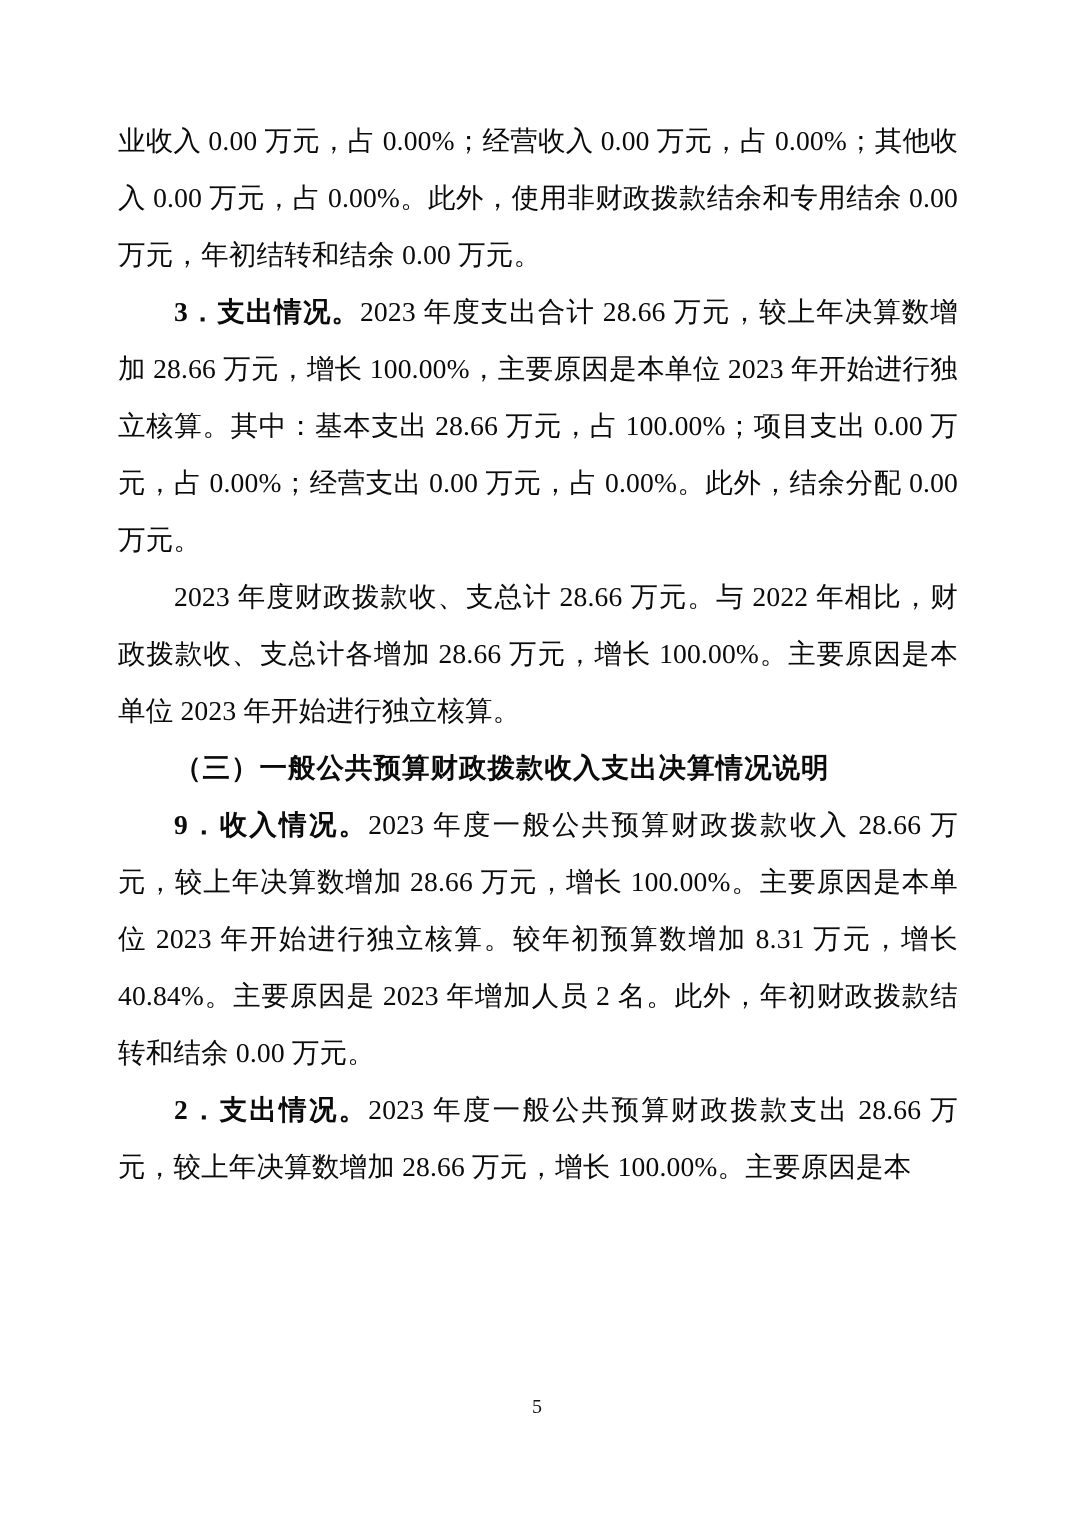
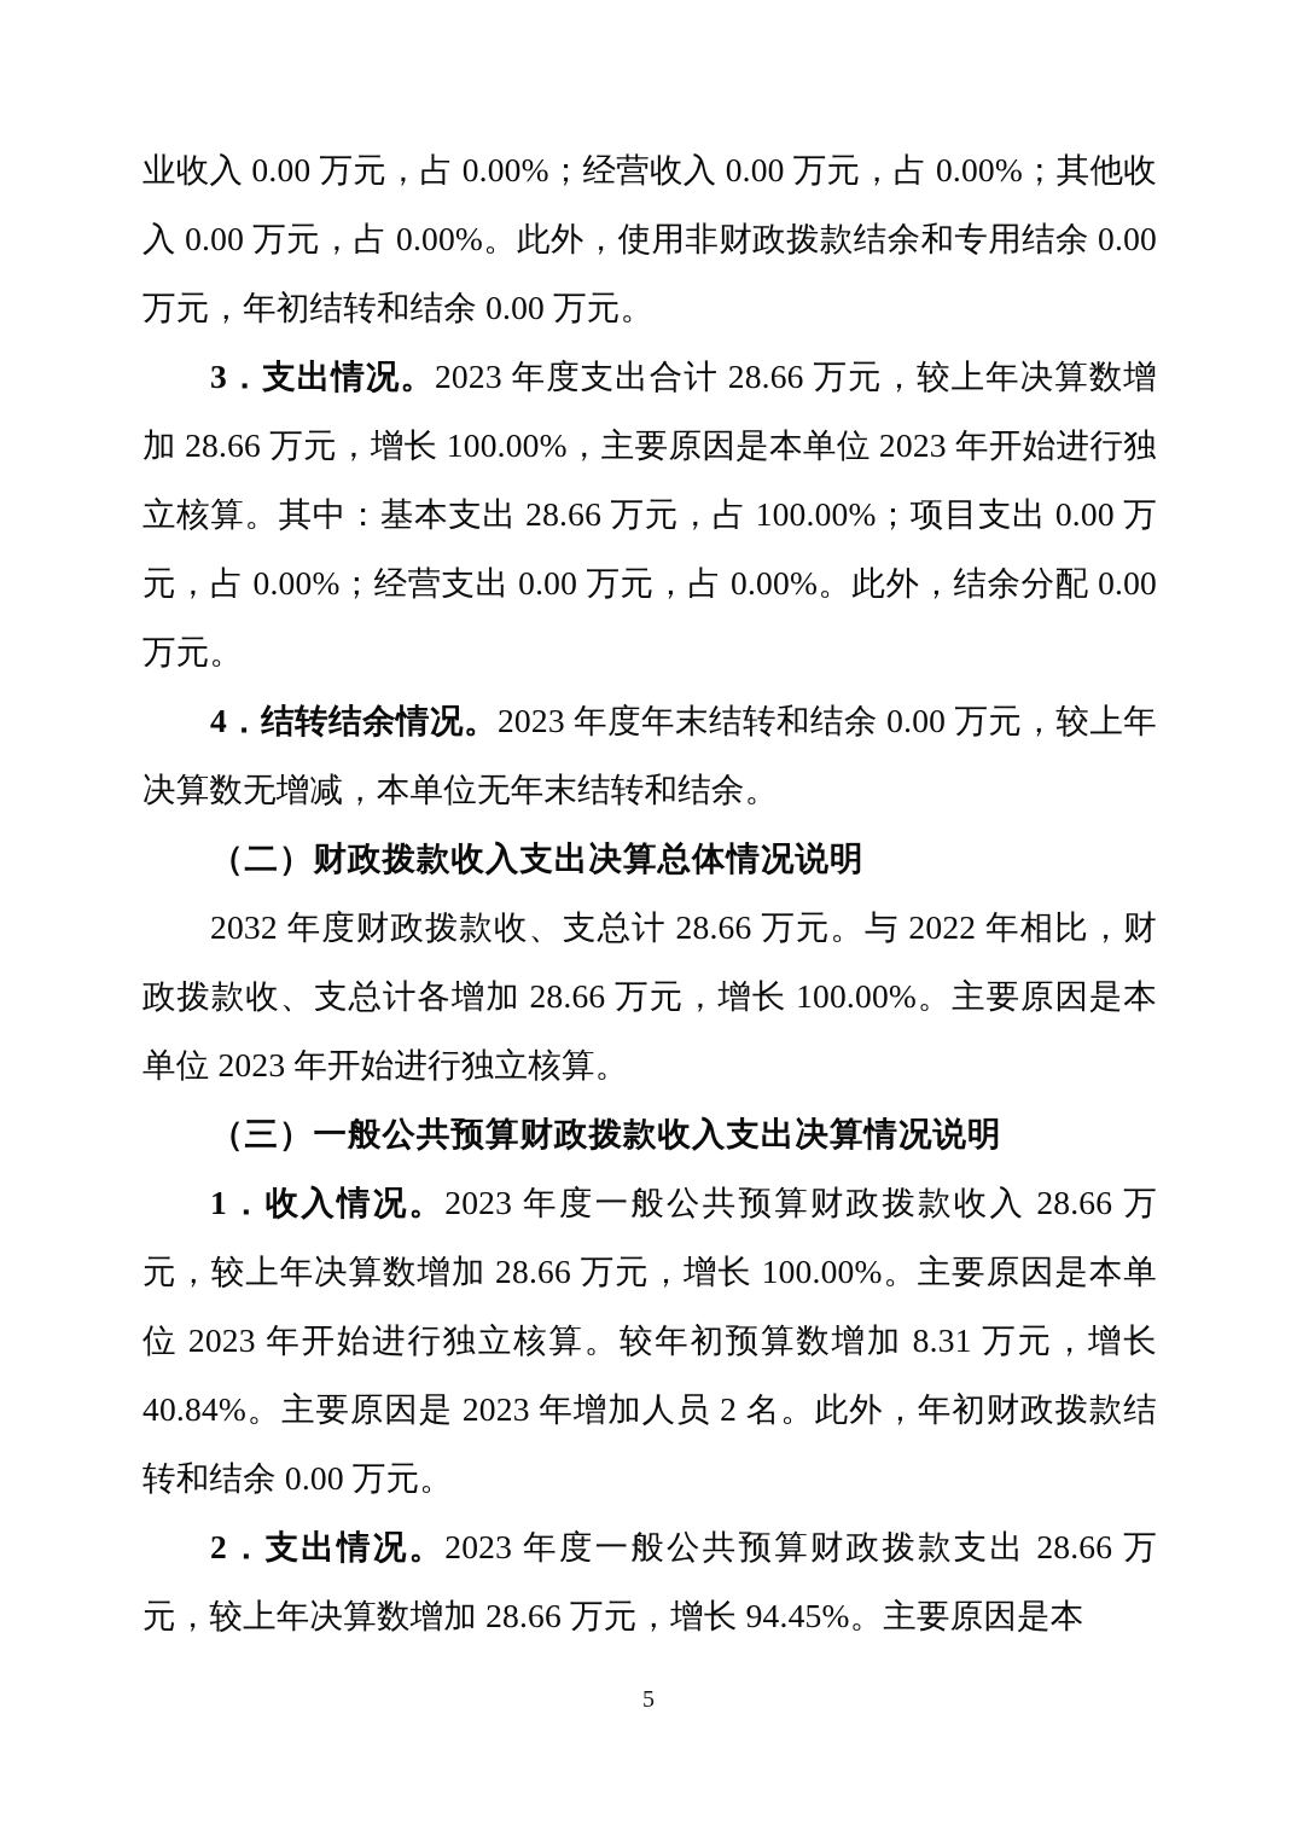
  业收入 0.00 万元，占 0.00%；经营收入 0.00 万元，占 0.00%；其他收入 0.00 万元，占 0.00%。此外，使用非财政拨款结余和专用结余 0.00 万元，年初结转和结余 0.00 万元。
  3．支出情况。2023 年度支出合计 28.66 万元，较上年决算数增加 28.66 万元，增长 100.00%，主要原因是本单位 2023 年开始进行独立核算。其中：基本支出 28.66 万元，占 100.00%；项目支出 0.00 万元，占 0.00%；经营支出 0.00 万元，占 0.00%。此外，结余分配 0.00 万元。
+ 4．结转结余情况。2023 年度年末结转和结余 0.00 万元，较上年决算数无增减，本单位无年末结转和结余。
+ （二）财政拨款收入支出决算总体情况说明
- 2023 年度财政拨款收、支总计 28.66 万元。与 2022 年相比，财政拨款收、支总计各增加 28.66 万元，增长 100.00%。主要原因是本单位 2023 年开始进行独立核算。
+ 2032 年度财政拨款收、支总计 28.66 万元。与 2022 年相比，财政拨款收、支总计各增加 28.66 万元，增长 100.00%。主要原因是本单位 2023 年开始进行独立核算。
  （三）一般公共预算财政拨款收入支出决算情况说明
- 9．收入情况。2023 年度一般公共预算财政拨款收入 28.66 万元，较上年决算数增加 28.66 万元，增长 100.00%。主要原因是本单位 2023 年开始进行独立核算。较年初预算数增加 8.31 万元，增长 40.84%。主要原因是 2023 年增加人员 2 名。此外，年初财政拨款结转和结余 0.00 万元。
+ 1．收入情况。2023 年度一般公共预算财政拨款收入 28.66 万元，较上年决算数增加 28.66 万元，增长 100.00%。主要原因是本单位 2023 年开始进行独立核算。较年初预算数增加 8.31 万元，增长 40.84%。主要原因是 2023 年增加人员 2 名。此外，年初财政拨款结转和结余 0.00 万元。
- 2．支出情况。2023 年度一般公共预算财政拨款支出 28.66 万元，较上年决算数增加 28.66 万元，增长 100.00%。主要原因是本
+ 2．支出情况。2023 年度一般公共预算财政拨款支出 28.66 万元，较上年决算数增加 28.66 万元，增长 94.45%。主要原因是本
  5
